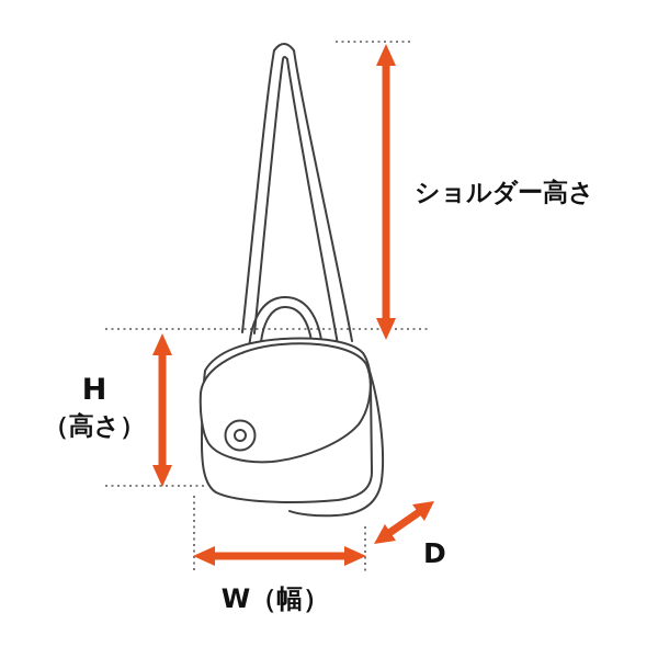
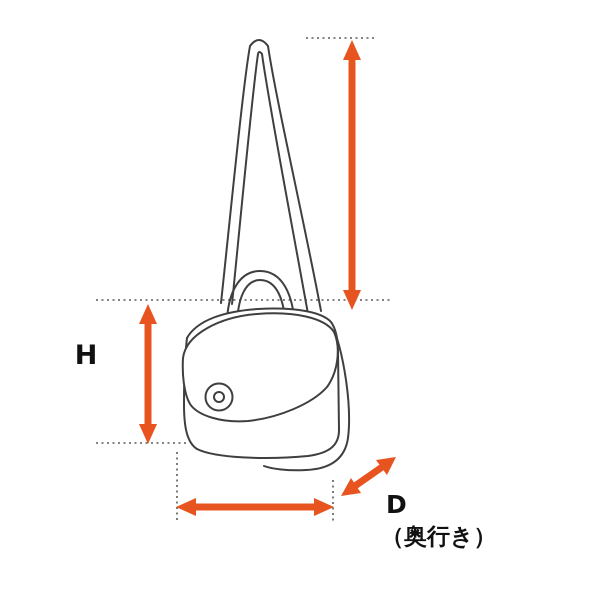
- ショルダー高さ
  H
- （高さ）
- W（幅）
  D
+ （奥行き）
